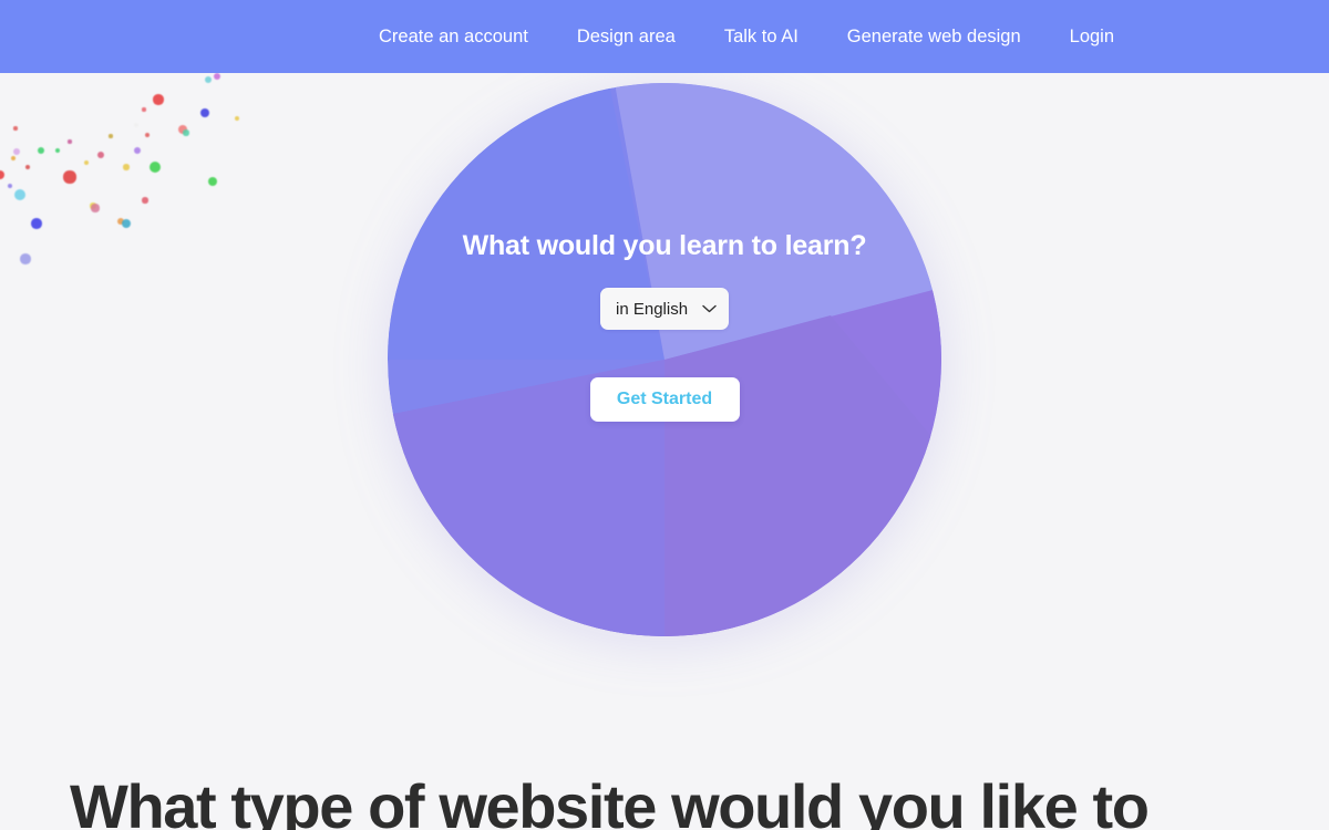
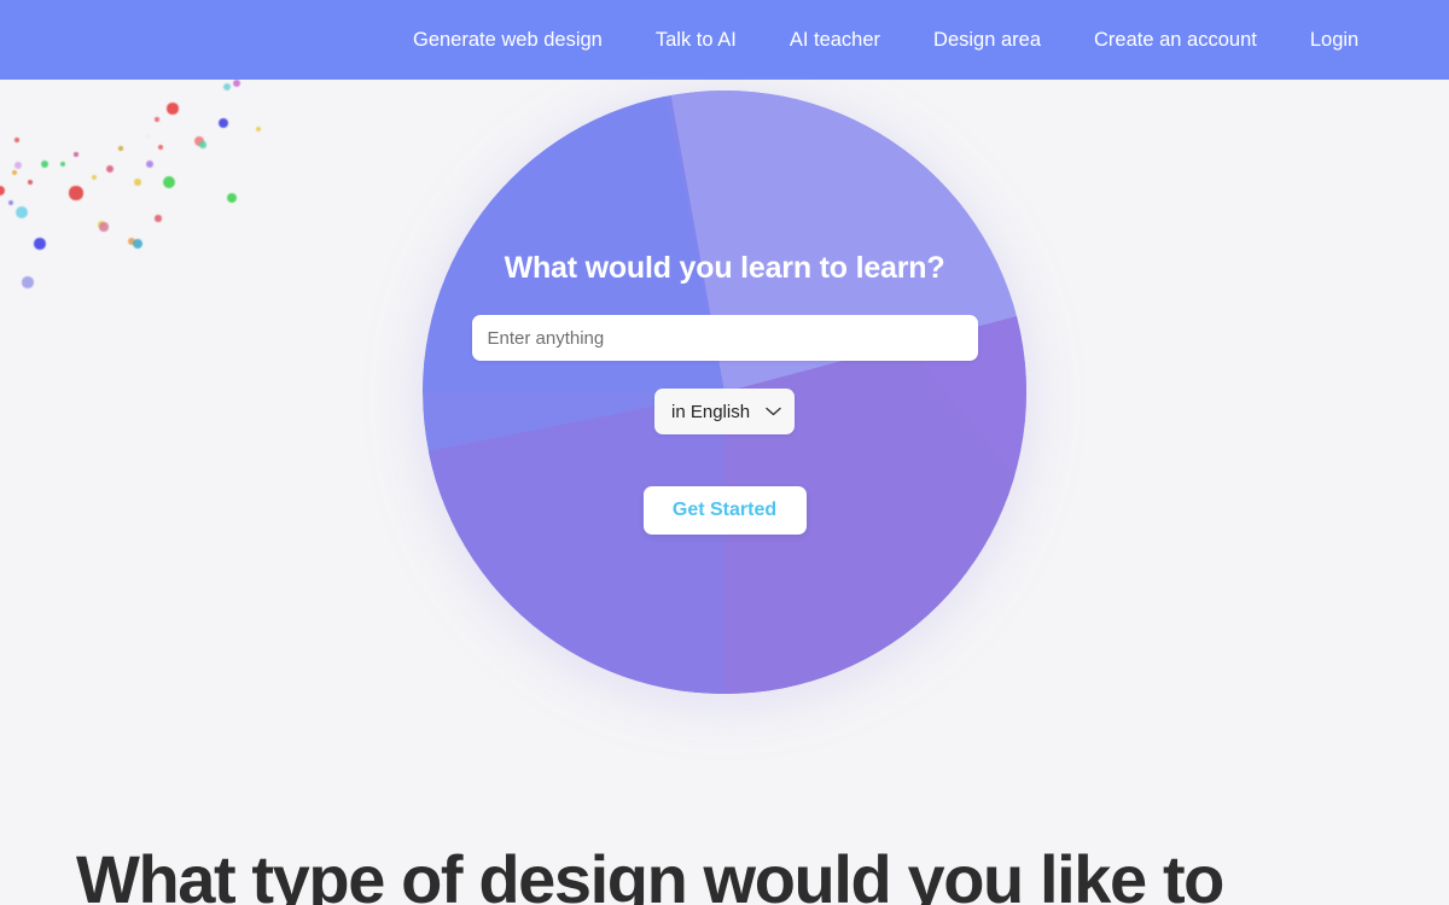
- Create an account
+ Generate web design
- Design area
+ Talk to AI
+ AI teacher
- Talk to AI
+ Design area
- Generate web design
+ Create an account
  Login
  What would you learn to learn?
+ Enter anything
  in English
  Get Started
- What type of website would you like to
+ What type of design would you like to
